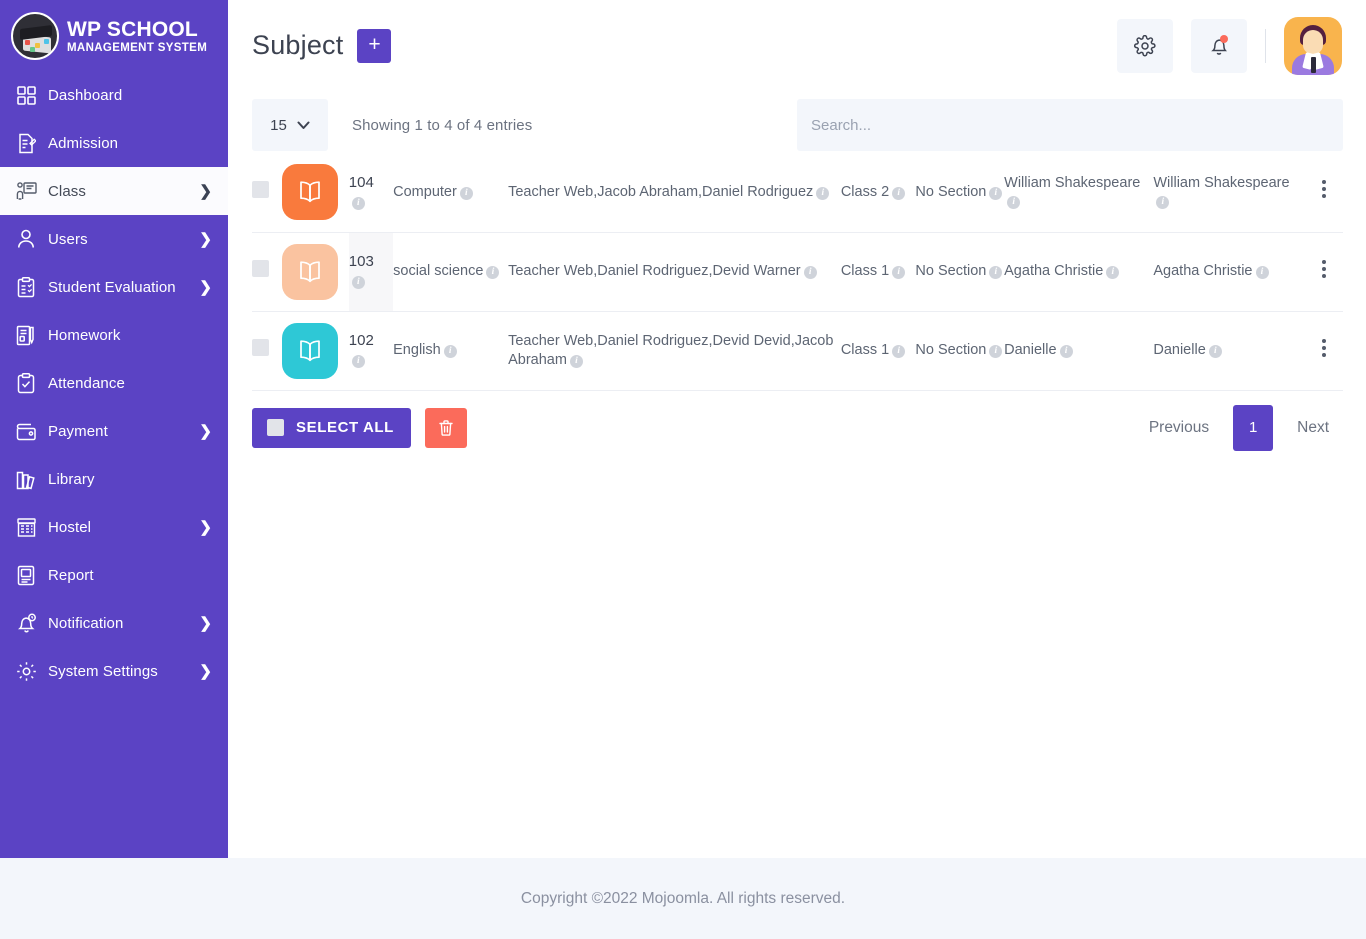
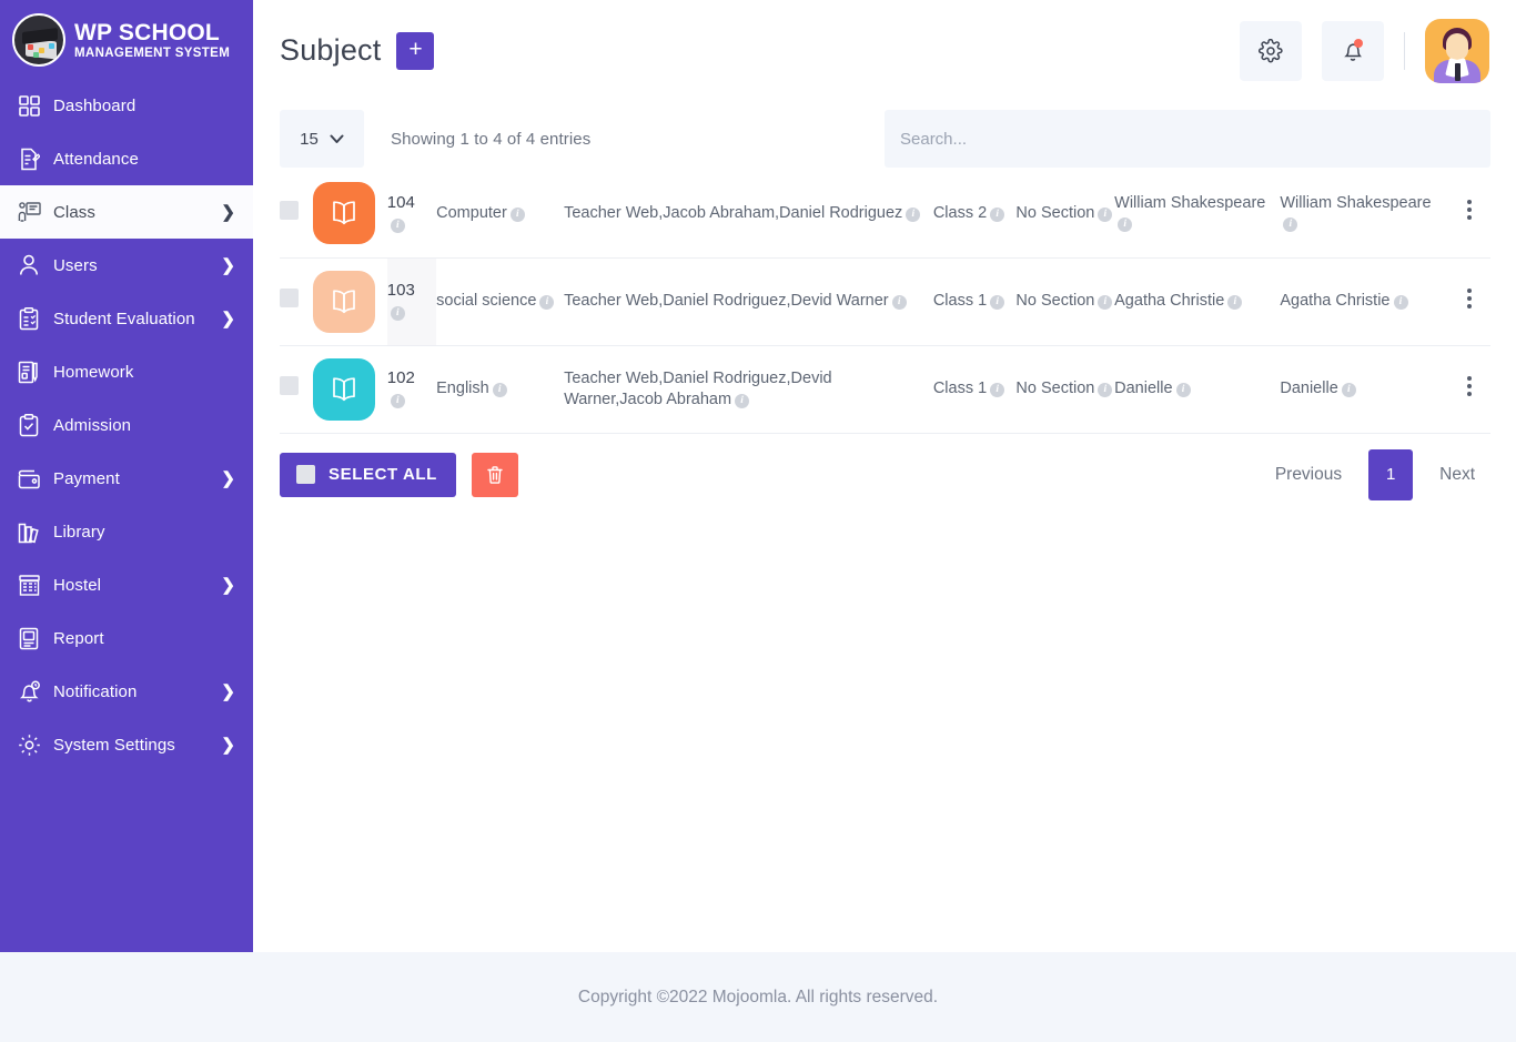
  WP SCHOOL
  MANAGEMENT SYSTEM
  Dashboard
- Admission
+ Attendance
  Class
  ❯
  Users
  ❯
  Student Evaluation
  ❯
  Homework
- Attendance
+ Admission
  Payment
  ❯
  Library
  Hostel
  ❯
  Report
  Notification
  ❯
  System Settings
  ❯
  Subject
  +
  15
  Showing 1 to 4 of 4 entries
  Search...
  		104 i	Computer i	Teacher Web,Jacob Abraham,Daniel Rodriguez i	Class 2 i	No Section i	William Shakespearei	William Shakespearei
  		103 i	social science i	Teacher Web,Daniel Rodriguez,Devid Warner i	Class 1 i	No Section i	Agatha Christie i	Agatha Christie i
- 		102 i	English i	Teacher Web,Daniel Rodriguez,Devid Devid,Jacob Abraham i	Class 1 i	No Section i	Danielle i	Danielle i
+ 		102 i	English i	Teacher Web,Daniel Rodriguez,Devid Warner,Jacob Abraham i	Class 1 i	No Section i	Danielle i	Danielle i
  SELECT ALL
  Previous
  1
  Next
  Copyright ©2022 Mojoomla. All rights reserved.
